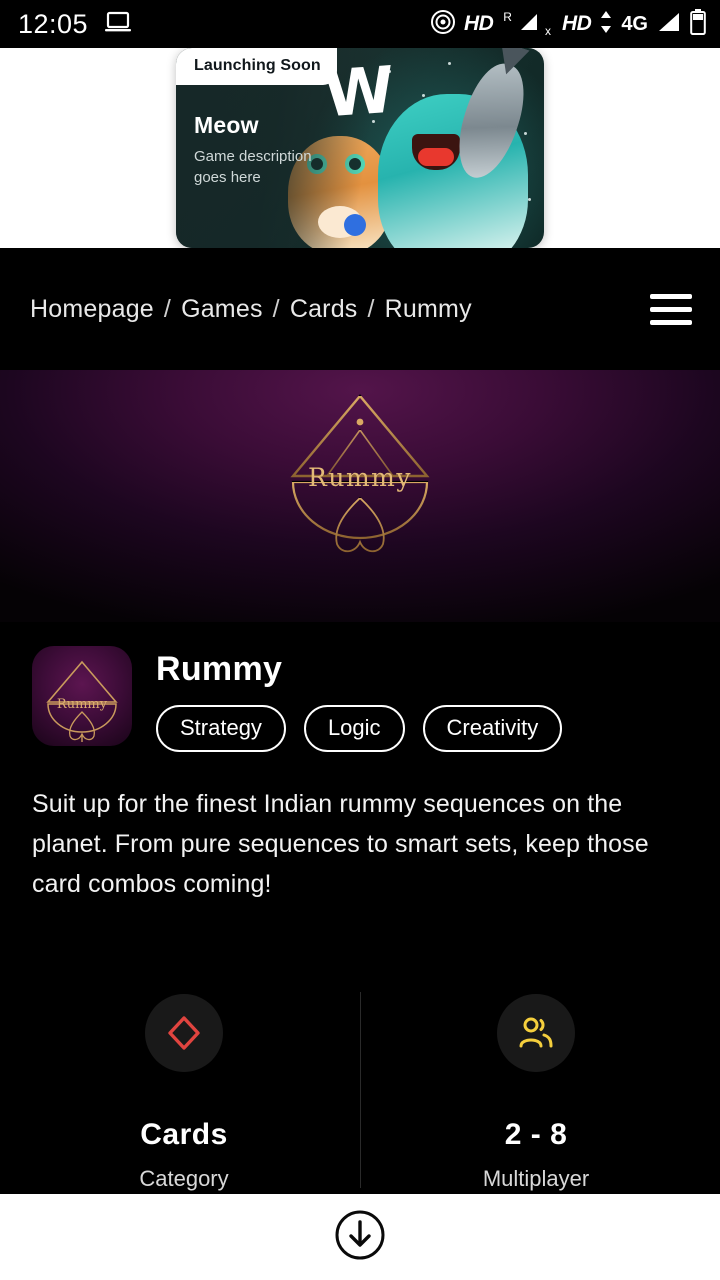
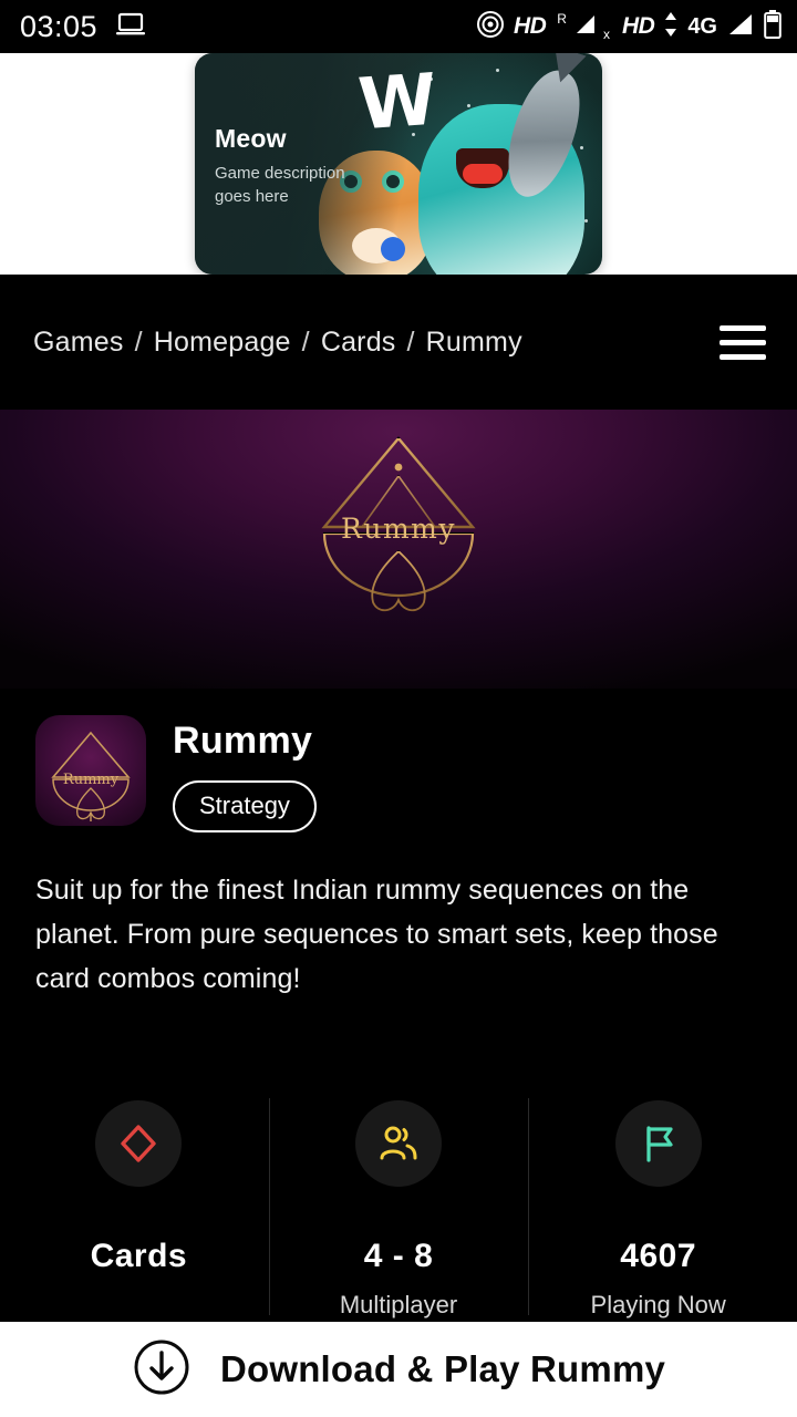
- 12:05
+ 03:05
  HD
  R
  x
  HD
  4G
- Launching Soon
  Meow
  Game description goes here
- Homepage
+ Games
  /
- Games
+ Homepage
  /
  Cards
  /
  Rummy
  Rummy
  Rummy
  Rummy
  Strategy
- Logic
- Creativity
  Suit up for the finest Indian rummy sequences on the planet. From pure sequences to smart sets, keep those card combos coming!
  Cards
- Category
- 2 - 8
+ 4 - 8
  Multiplayer
+ 4607
+ Playing Now
+ Download & Play Rummy
